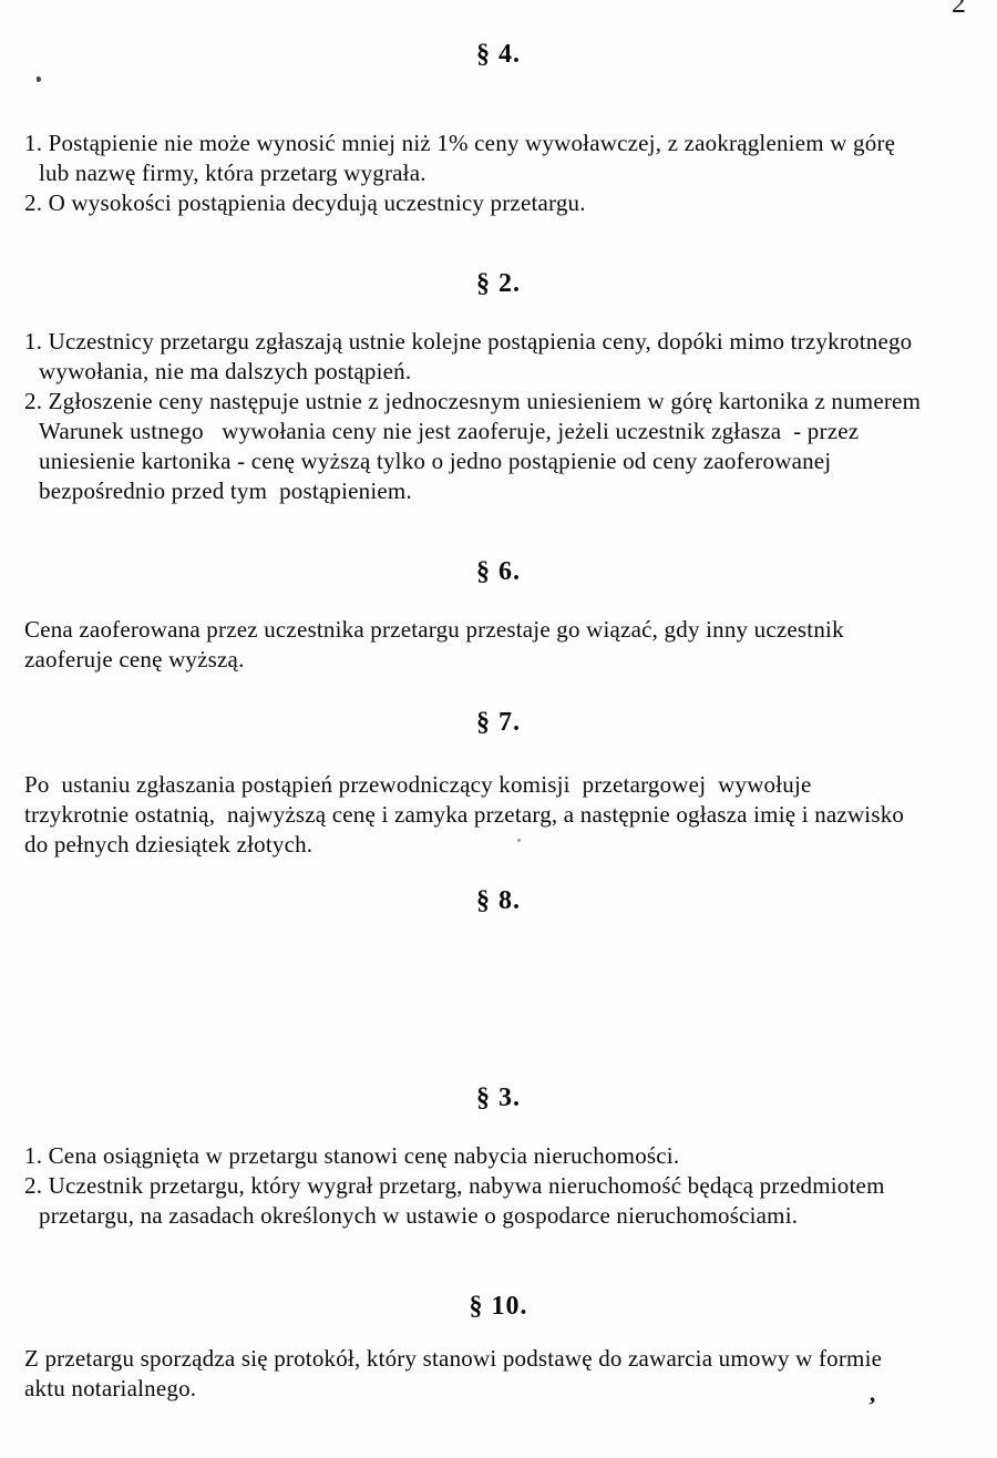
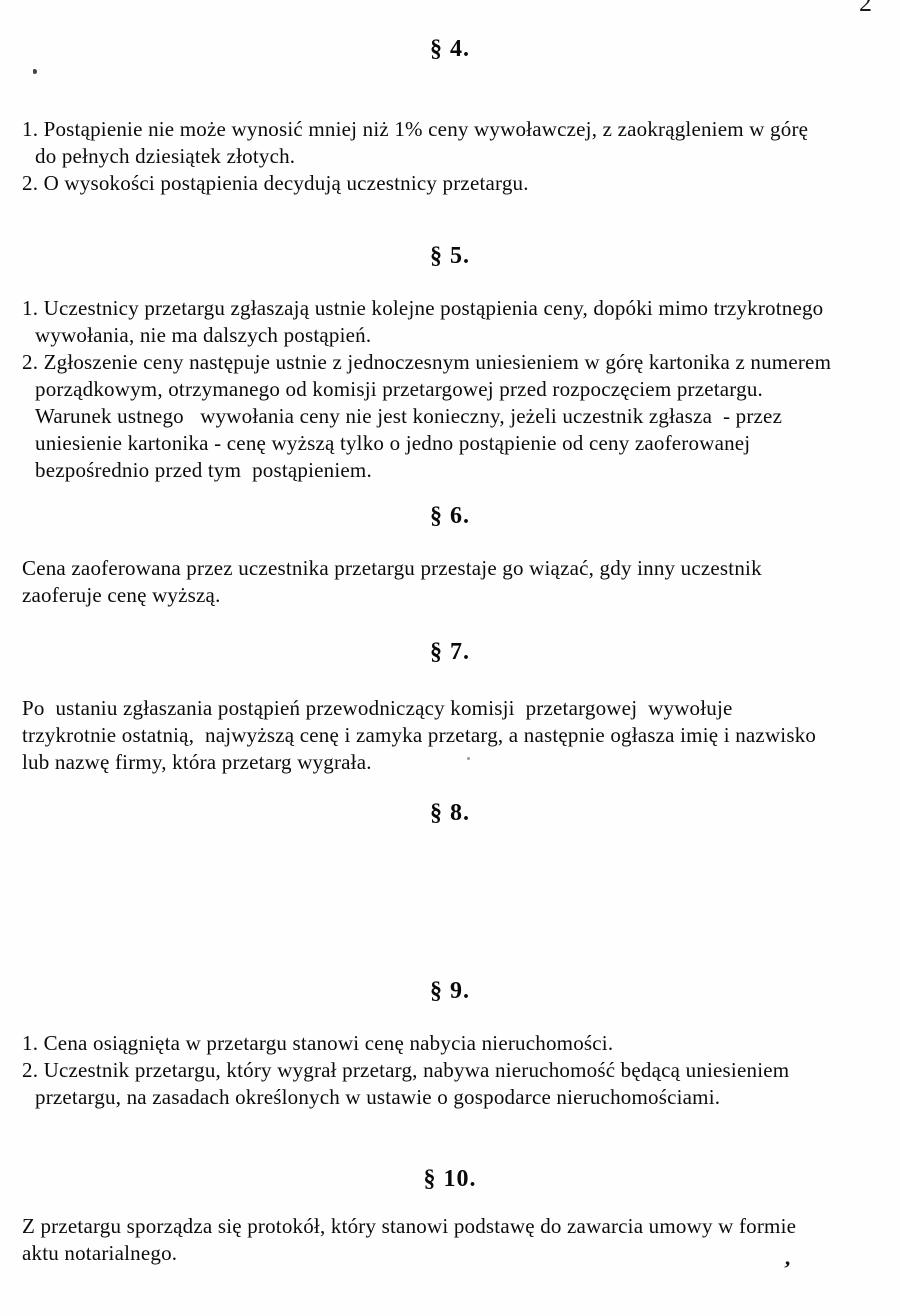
  2
  § 4.
  1. Postąpienie nie może wynosić mniej niż 1% ceny wywoławczej, z zaokrągleniem w górę
- lub nazwę firmy, która przetarg wygrała.
+ do pełnych dziesiątek złotych.
  2. O wysokości postąpienia decydują uczestnicy przetargu.
- § 2.
+ § 5.
  1. Uczestnicy przetargu zgłaszają ustnie kolejne postąpienia ceny, dopóki mimo trzykrotnego
  wywołania, nie ma dalszych postąpień.
  2. Zgłoszenie ceny następuje ustnie z jednoczesnym uniesieniem w górę kartonika z numerem
+ porządkowym, otrzymanego od komisji przetargowej przed rozpoczęciem przetargu.
- Warunek ustnego wywołania ceny nie jest zaoferuje, jeżeli uczestnik zgłasza - przez
+ Warunek ustnego wywołania ceny nie jest konieczny, jeżeli uczestnik zgłasza - przez
  uniesienie kartonika - cenę wyższą tylko o jedno postąpienie od ceny zaoferowanej
  bezpośrednio przed tym postąpieniem.
  § 6.
  Cena zaoferowana przez uczestnika przetargu przestaje go wiązać, gdy inny uczestnik
  zaoferuje cenę wyższą.
  § 7.
  Po ustaniu zgłaszania postąpień przewodniczący komisji przetargowej wywołuje
  trzykrotnie ostatnią, najwyższą cenę i zamyka przetarg, a następnie ogłasza imię i nazwisko
- do pełnych dziesiątek złotych.
+ lub nazwę firmy, która przetarg wygrała.
  § 8.
- § 3.
+ § 9.
  1. Cena osiągnięta w przetargu stanowi cenę nabycia nieruchomości.
- 2. Uczestnik przetargu, który wygrał przetarg, nabywa nieruchomość będącą przedmiotem
+ 2. Uczestnik przetargu, który wygrał przetarg, nabywa nieruchomość będącą uniesieniem
  przetargu, na zasadach określonych w ustawie o gospodarce nieruchomościami.
  § 10.
  Z przetargu sporządza się protokół, który stanowi podstawę do zawarcia umowy w formie
  aktu notarialnego.
